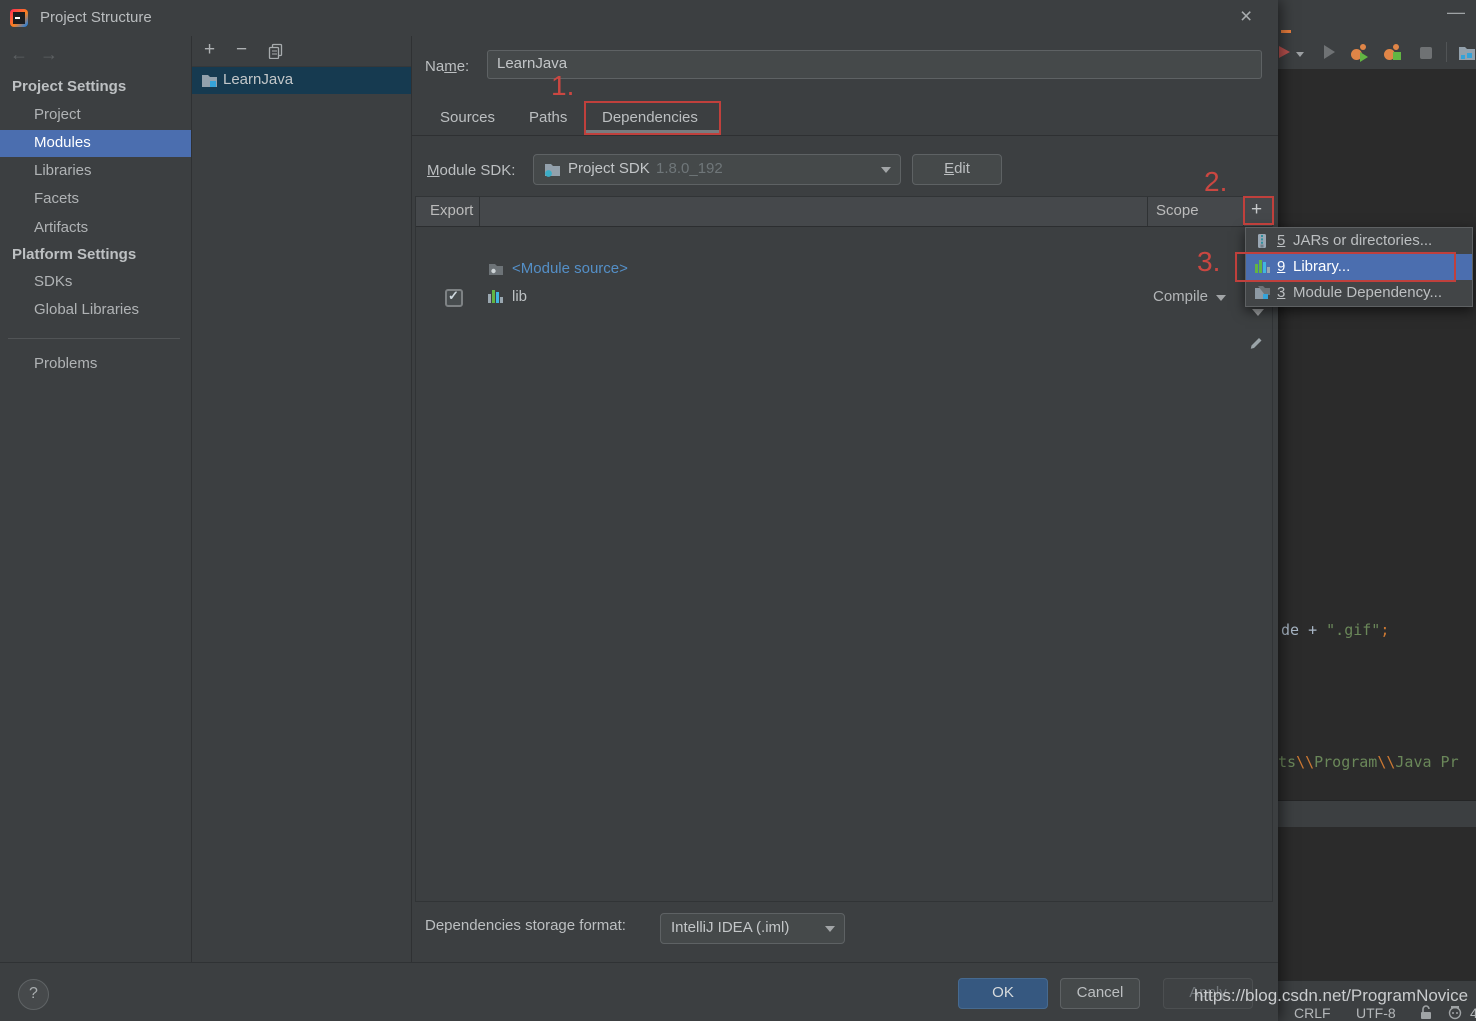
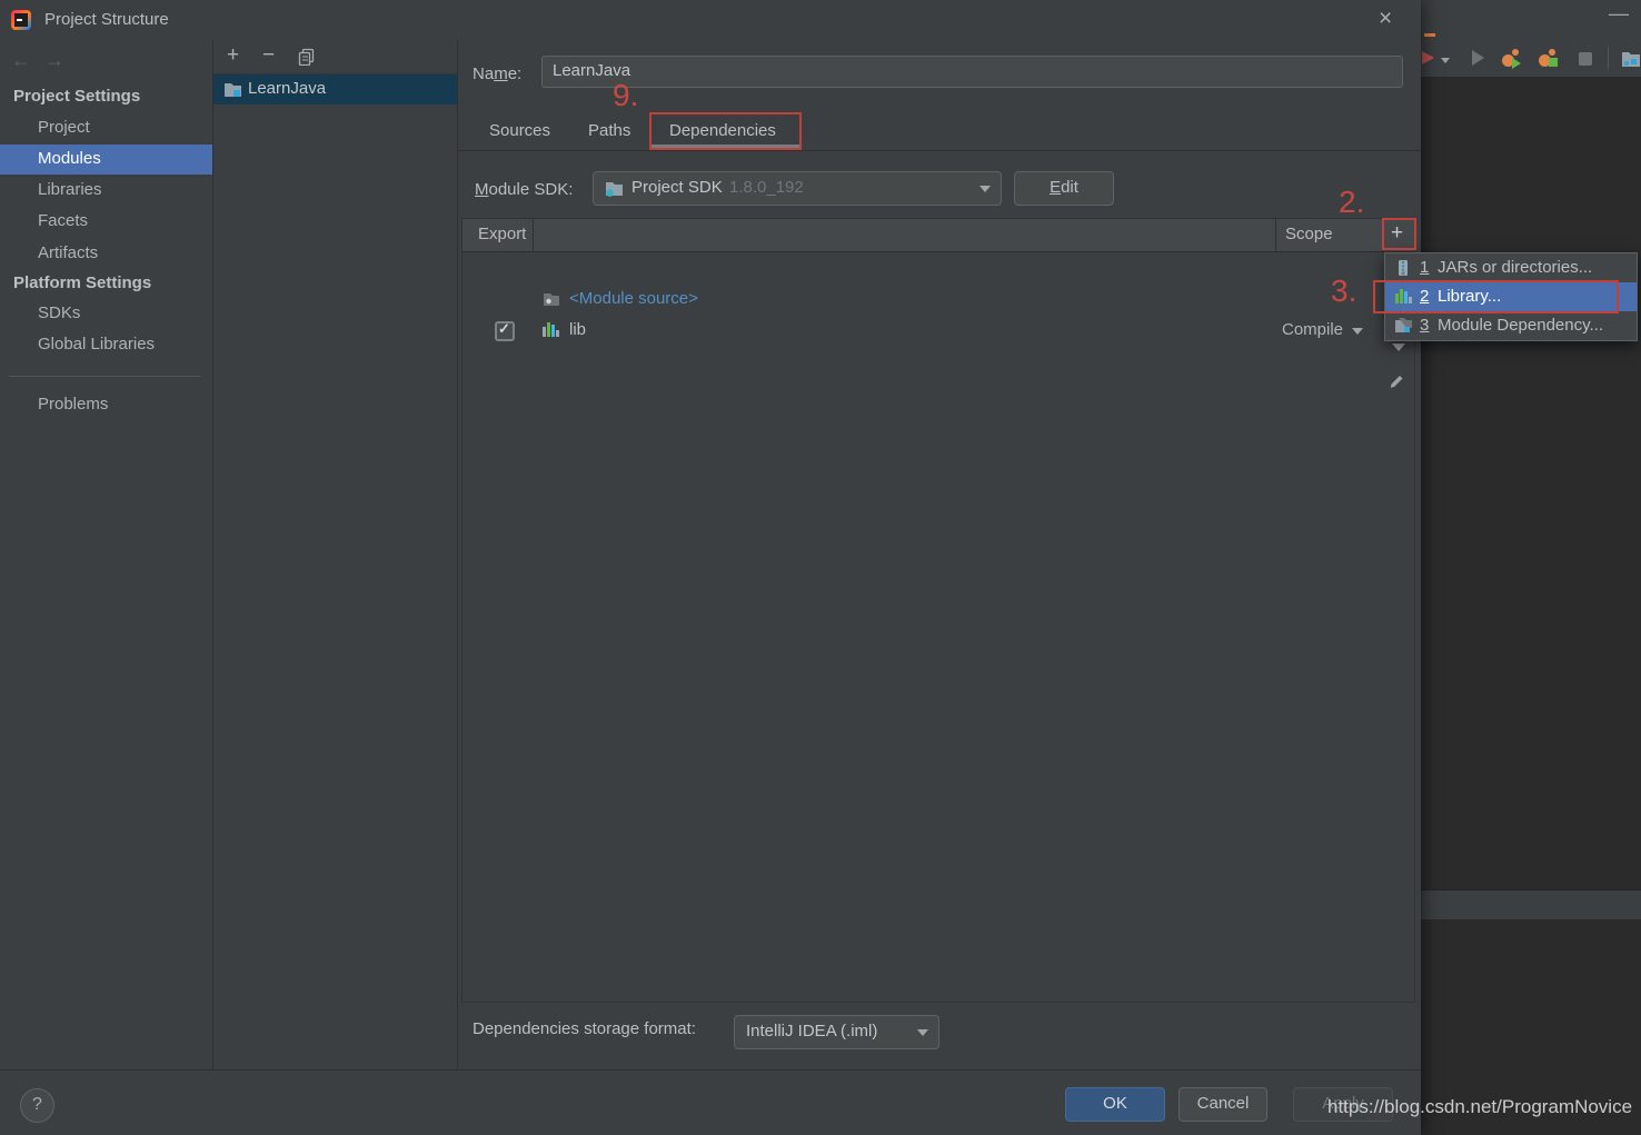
  —
- de + ".gif";
- ts\\Program\\Java Pr
- CRLF
- UTF-8
- 4
  Project Structure
  ×
  ←
  →
  Project Settings
  Project
  Modules
  Libraries
  Facets
  Artifacts
  Platform Settings
  SDKs
  Global Libraries
  Problems
  +
  −
  LearnJava
  Name:
  LearnJava
  Sources
  Paths
  Dependencies
  Module SDK:
  Project SDK
  1.8.0_192
  Edit
  Export
  Scope
  +
  <Module source>
  ✓
  lib
  Compile
  Dependencies storage format:
  IntelliJ IDEA (.iml)
  ?
  OK
  Cancel
  Apply
- 5
+ 1
  JARs or directories...
- 9
+ 2
  Library...
  3
  Module Dependency...
- 1.
+ 9.
  2.
  3.
  https://blog.csdn.net/ProgramNovice
